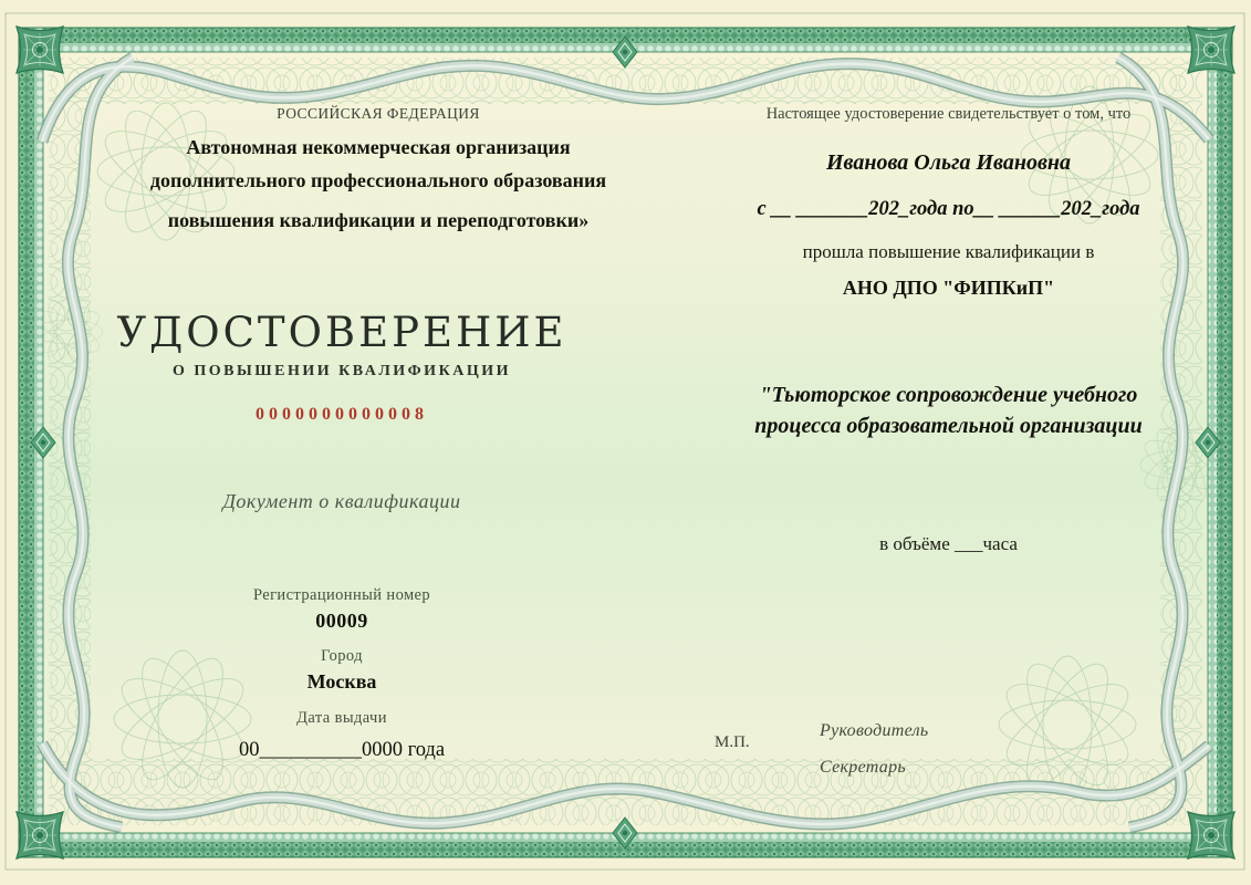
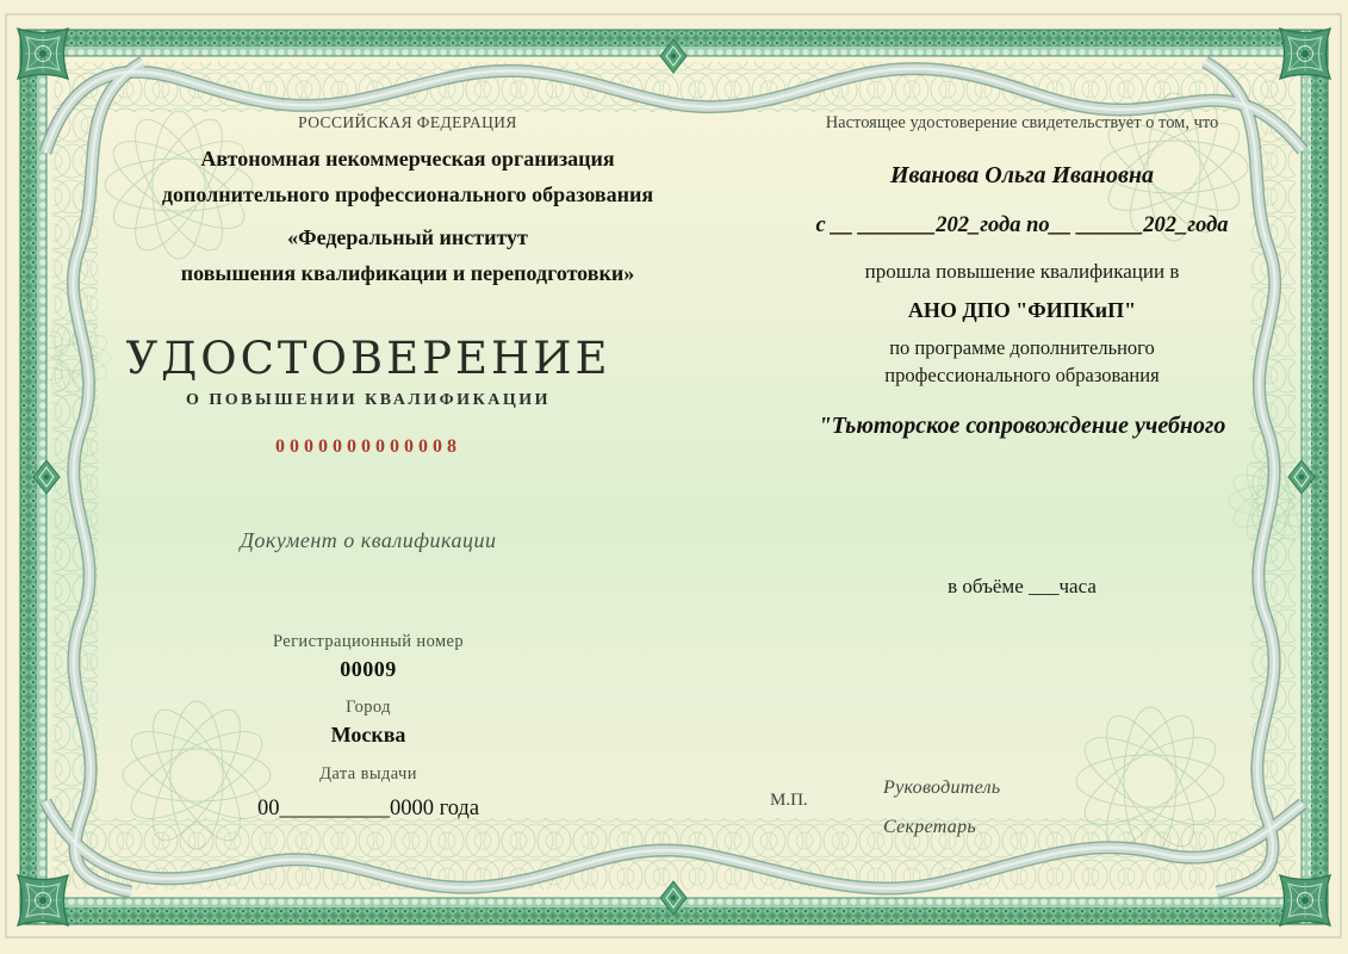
  РОССИЙСКАЯ ФЕДЕРАЦИЯ
  Автономная некоммерческая организация
  дополнительного профессионального образования
+ «Федеральный институт
  повышения квалификации и переподготовки»
  УДОСТОВЕРЕНИЕ
  О ПОВЫШЕНИИ КВАЛИФИКАЦИИ
  0000000000008
  Документ о квалификации
  Регистрационный номер
  00009
  Город
  Москва
  Дата выдачи
  00__________0000 года
  Настоящее удостоверение свидетельствует о том, что
  Иванова Ольга Ивановна
  с __ _______202_года по__ ______202_года
  прошла повышение квалификации в
  АНО ДПО "ФИПКиП"
+ по программе дополнительного
+ профессионального образования
  "Тьюторское сопровождение учебного
- процесса образовательной организации
  в объёме ___часа
  М.П.
  Руководитель
  Секретарь
